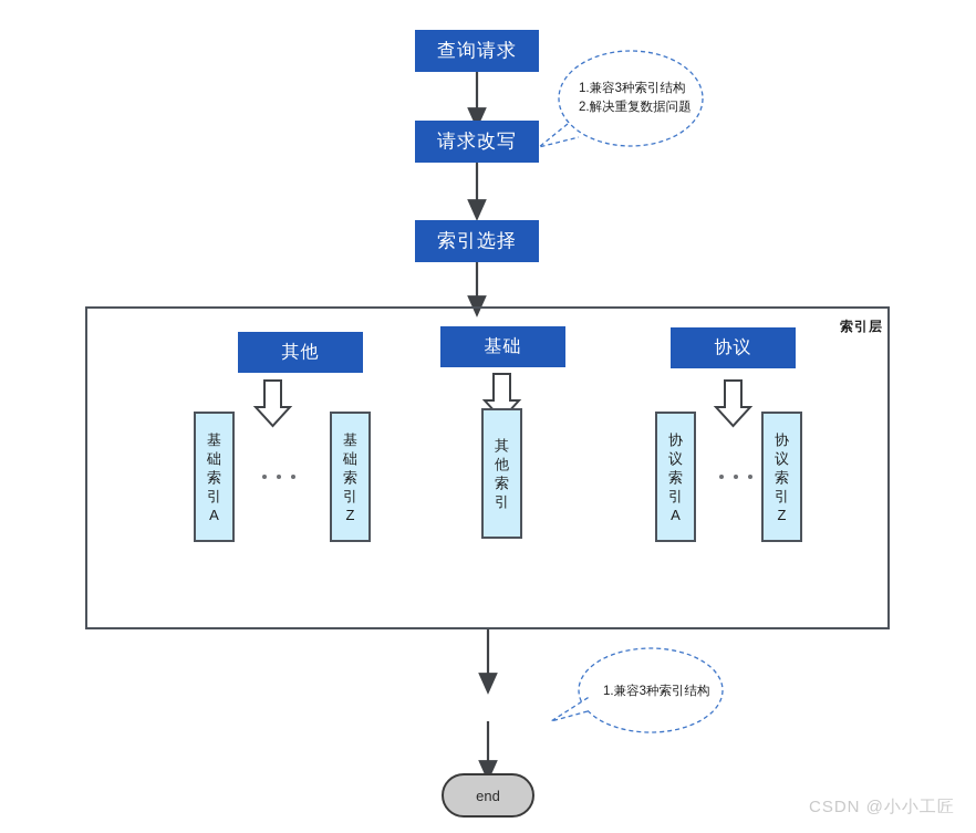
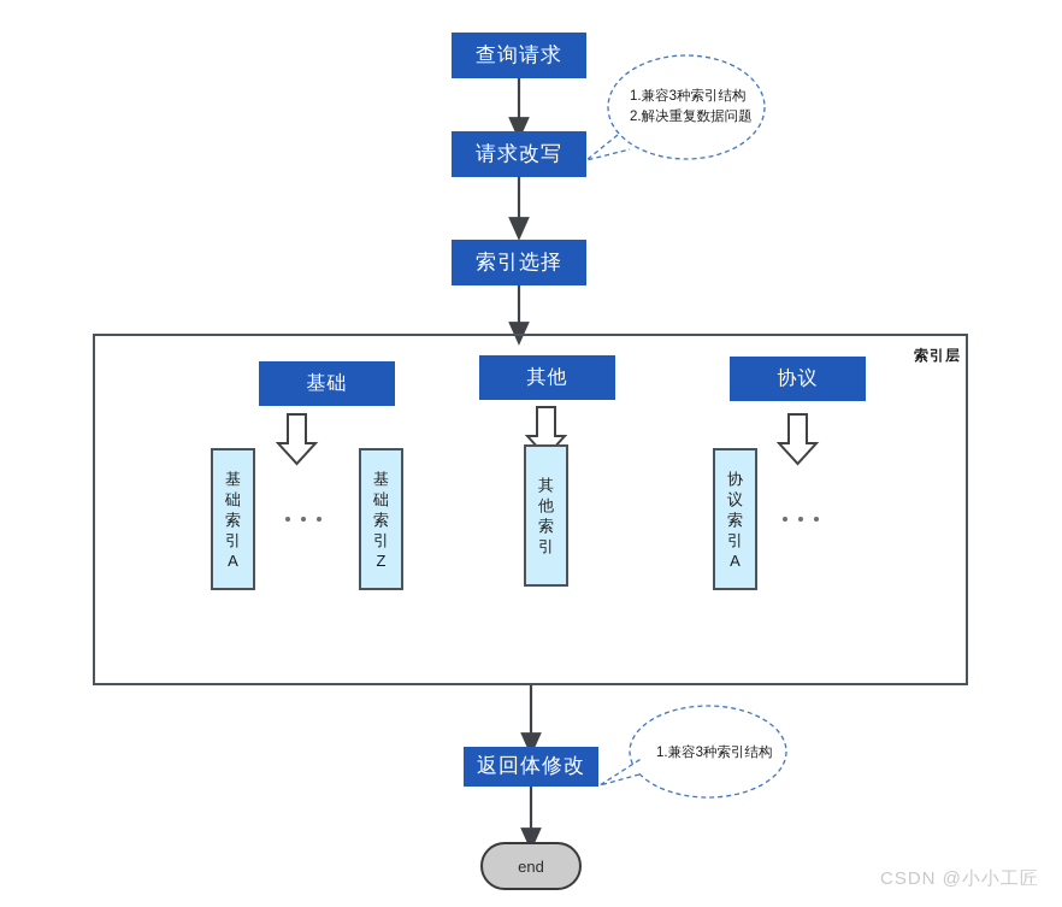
  查询请求
  请求改写
  索引选择
+ 返回体修改
  end
  索引层
- 其他
+ 基础
  基础索引A
  基础索引Z
- 基础
+ 其他
  其他索引
  协议
  协议索引A
- 协议索引Z
  1.兼容3种索引结构
  2.解决重复数据问题
  1.兼容3种索引结构
  CSDN @小小工匠
